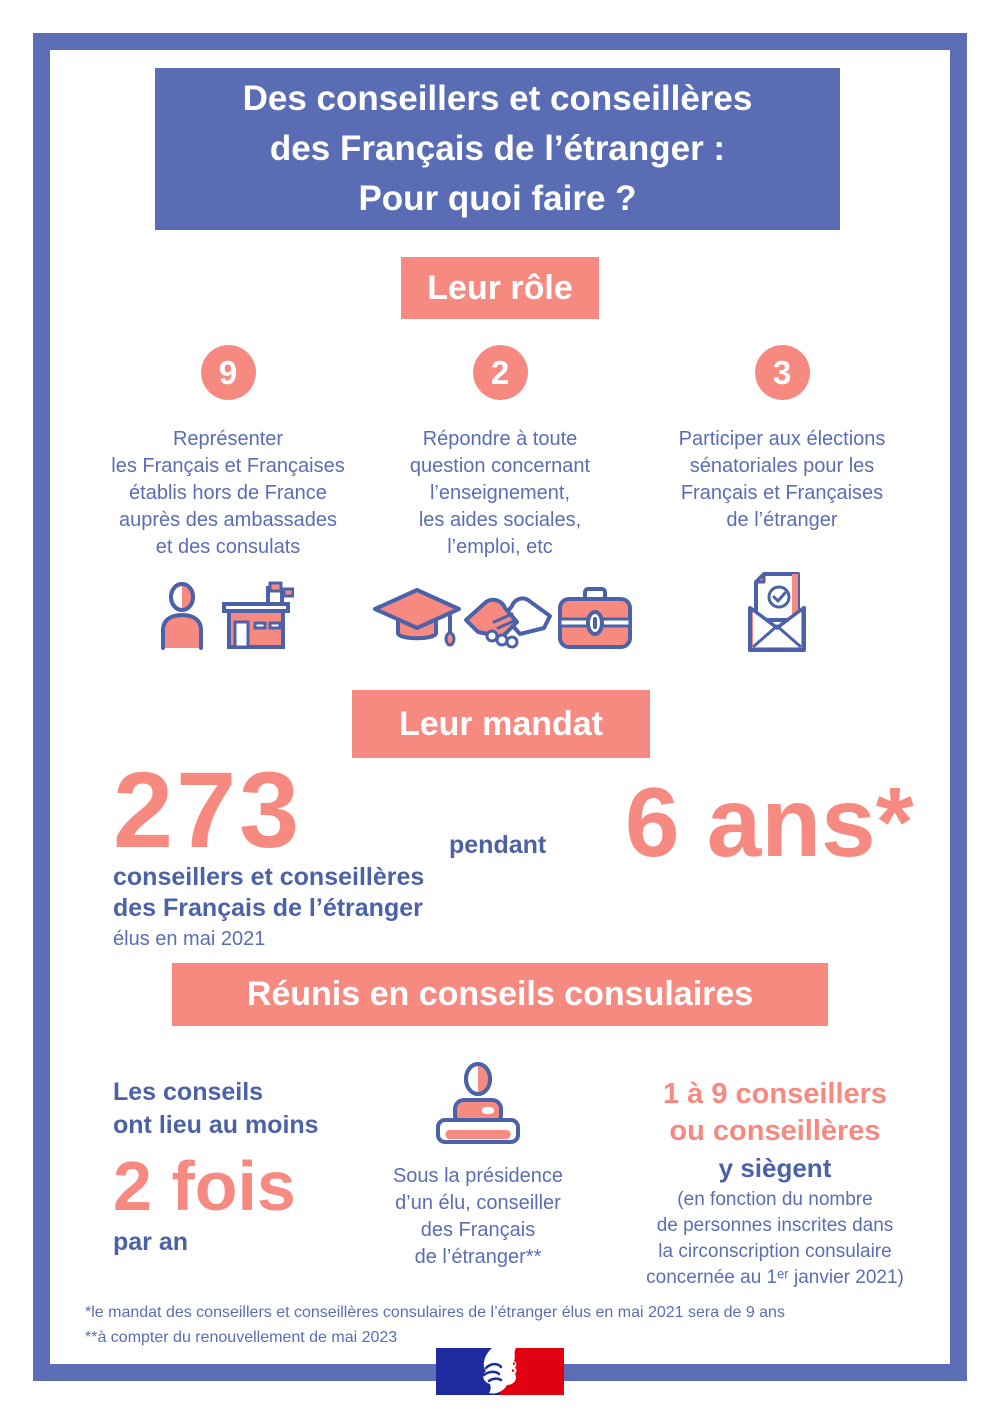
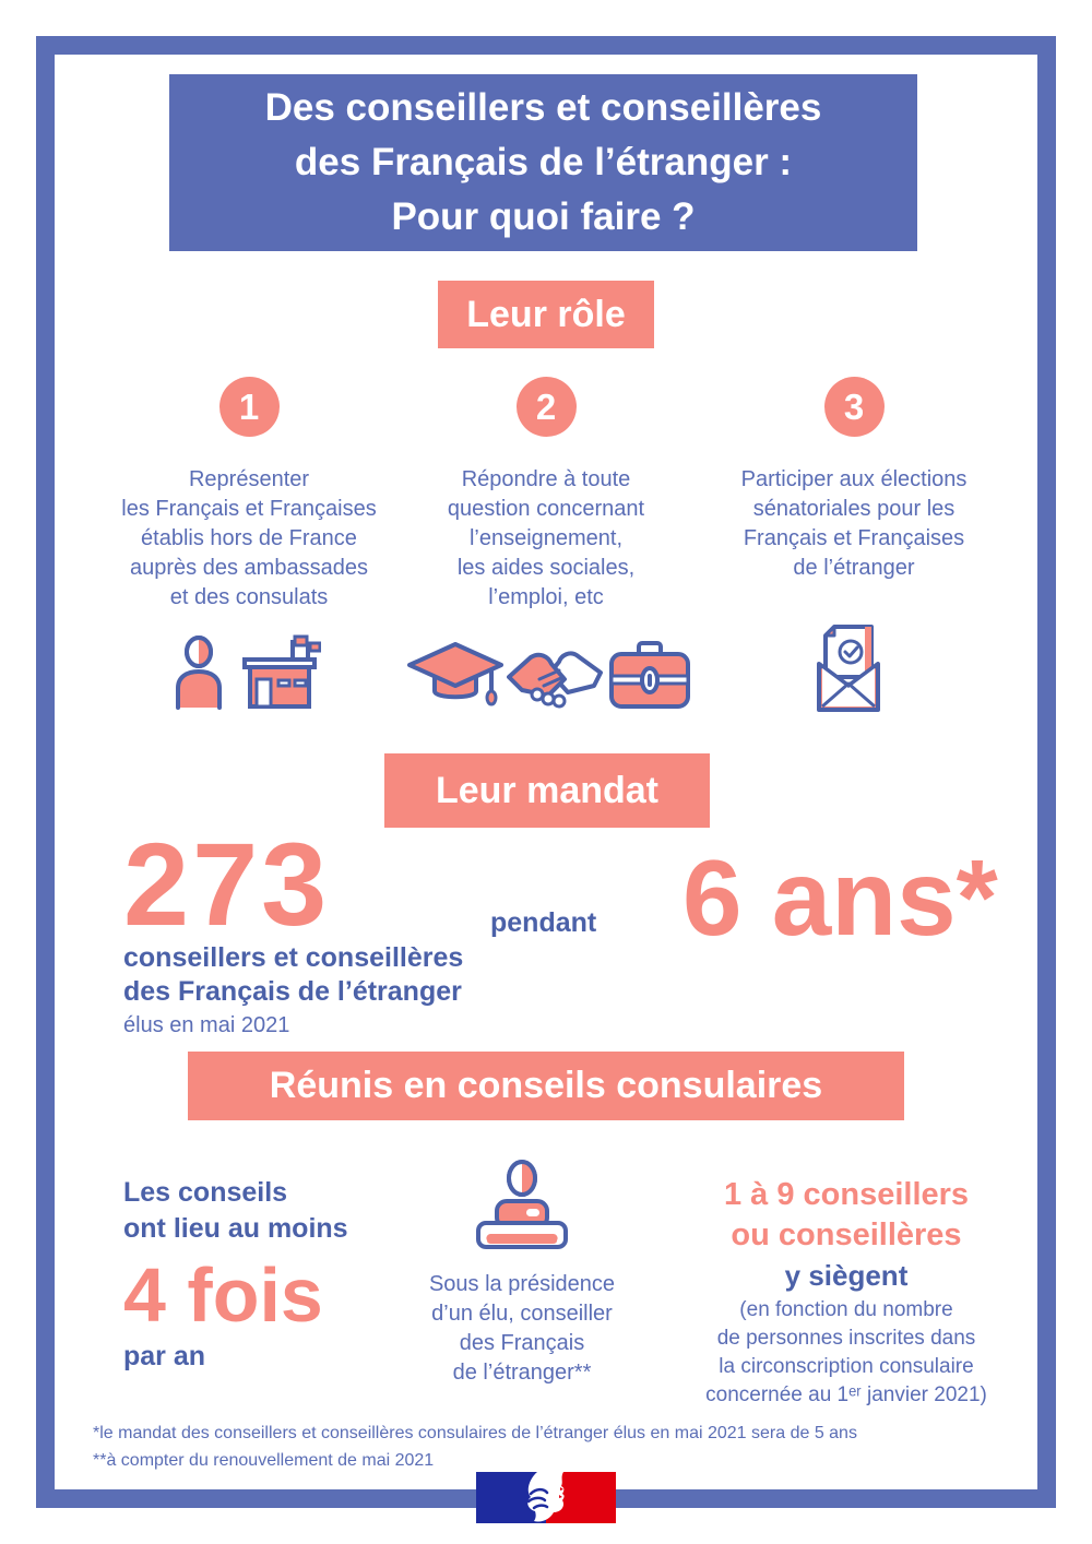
  Des conseillers et conseillères
  des Français de l’étranger :
  Pour quoi faire ?
  Leur rôle
- 9
+ 1
  Représenter
  les Français et Françaises
  établis hors de France
  auprès des ambassades
  et des consulats
  2
  Répondre à toute
  question concernant
  l’enseignement,
  les aides sociales,
  l’emploi, etc
  3
  Participer aux élections
  sénatoriales pour les
  Français et Françaises
  de l’étranger
  Leur mandat
  273
  conseillers et conseillères
  des Français de l’étranger
  élus en mai 2021
  pendant
  6 ans*
  Réunis en conseils consulaires
  Les conseils
  ont lieu au moins
- 2 fois
+ 4 fois
  par an
  Sous la présidence
  d’un élu, conseiller
  des Français
  de l’étranger**
  1 à 9 conseillers
  ou conseillères
  y siègent
  (en fonction du nombre
  de personnes inscrites dans
  la circonscription consulaire
  concernée au 1ᵉʳ janvier 2021)
- *le mandat des conseillers et conseillères consulaires de l’étranger élus en mai 2021 sera de 9 ans
+ *le mandat des conseillers et conseillères consulaires de l’étranger élus en mai 2021 sera de 5 ans
- **à compter du renouvellement de mai 2023
+ **à compter du renouvellement de mai 2021
